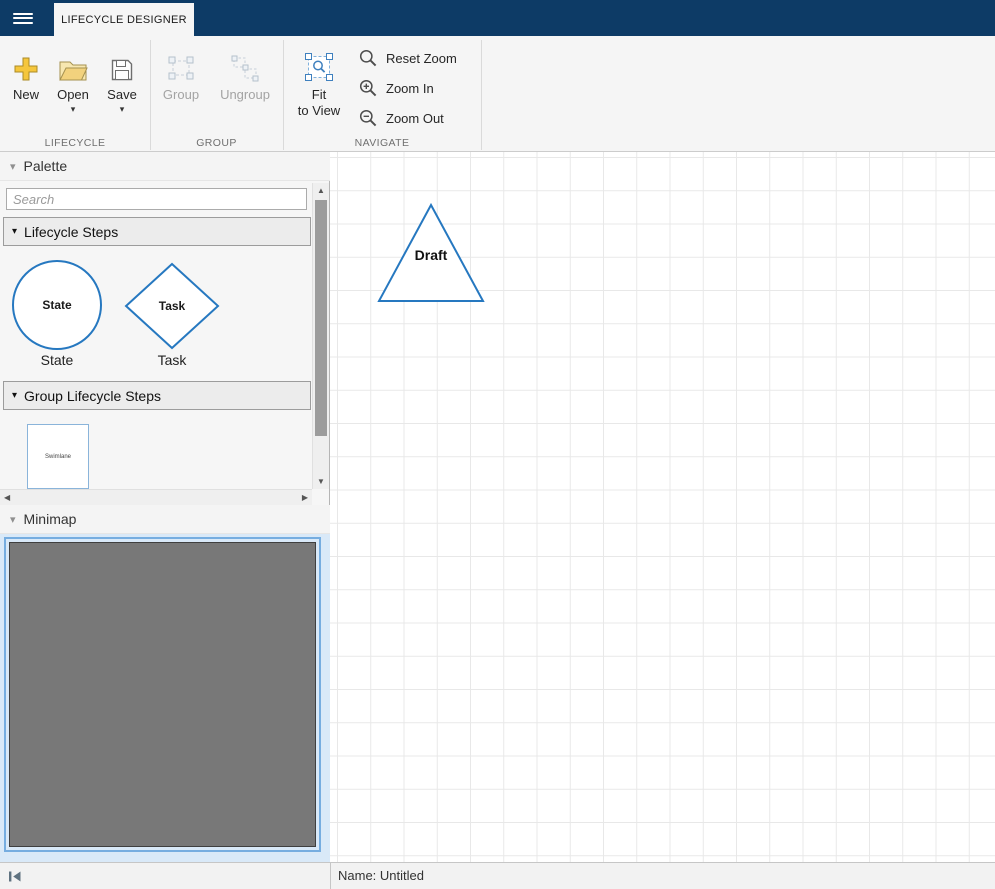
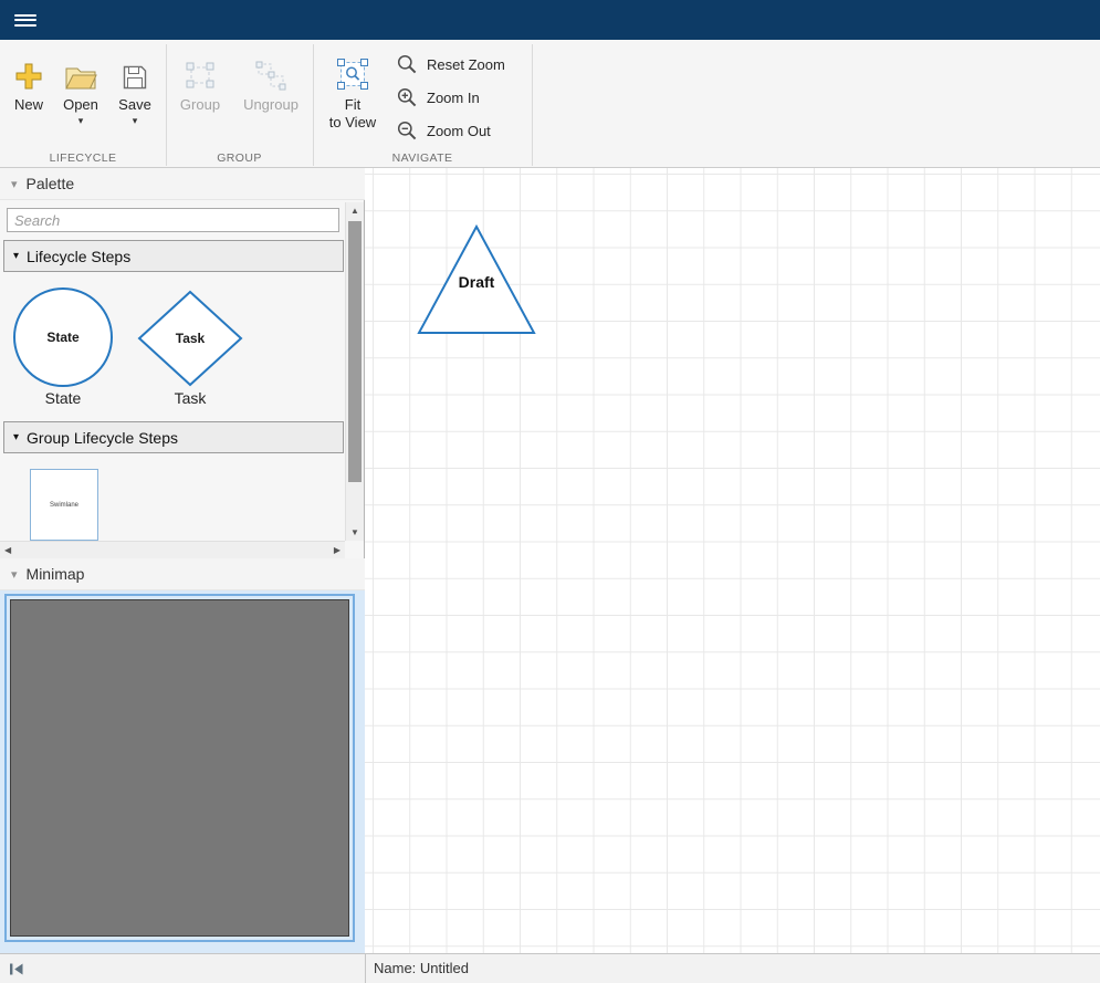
- LIFECYCLE DESIGNER
  New
  Open
  ▾
  Save
  ▾
  Group
  Ungroup
  Fit
  to View
  Reset Zoom
  Zoom In
  Zoom Out
  LIFECYCLE
  GROUP
  NAVIGATE
  ▾
  Palette
  Search
  ▾
  Lifecycle Steps
  State
  State
  Task
  Task
  ▾
  Group Lifecycle Steps
  ▲
  ▼
  ◀
  ▶
  ▾
  Minimap
  Draft
  Name: Untitled
